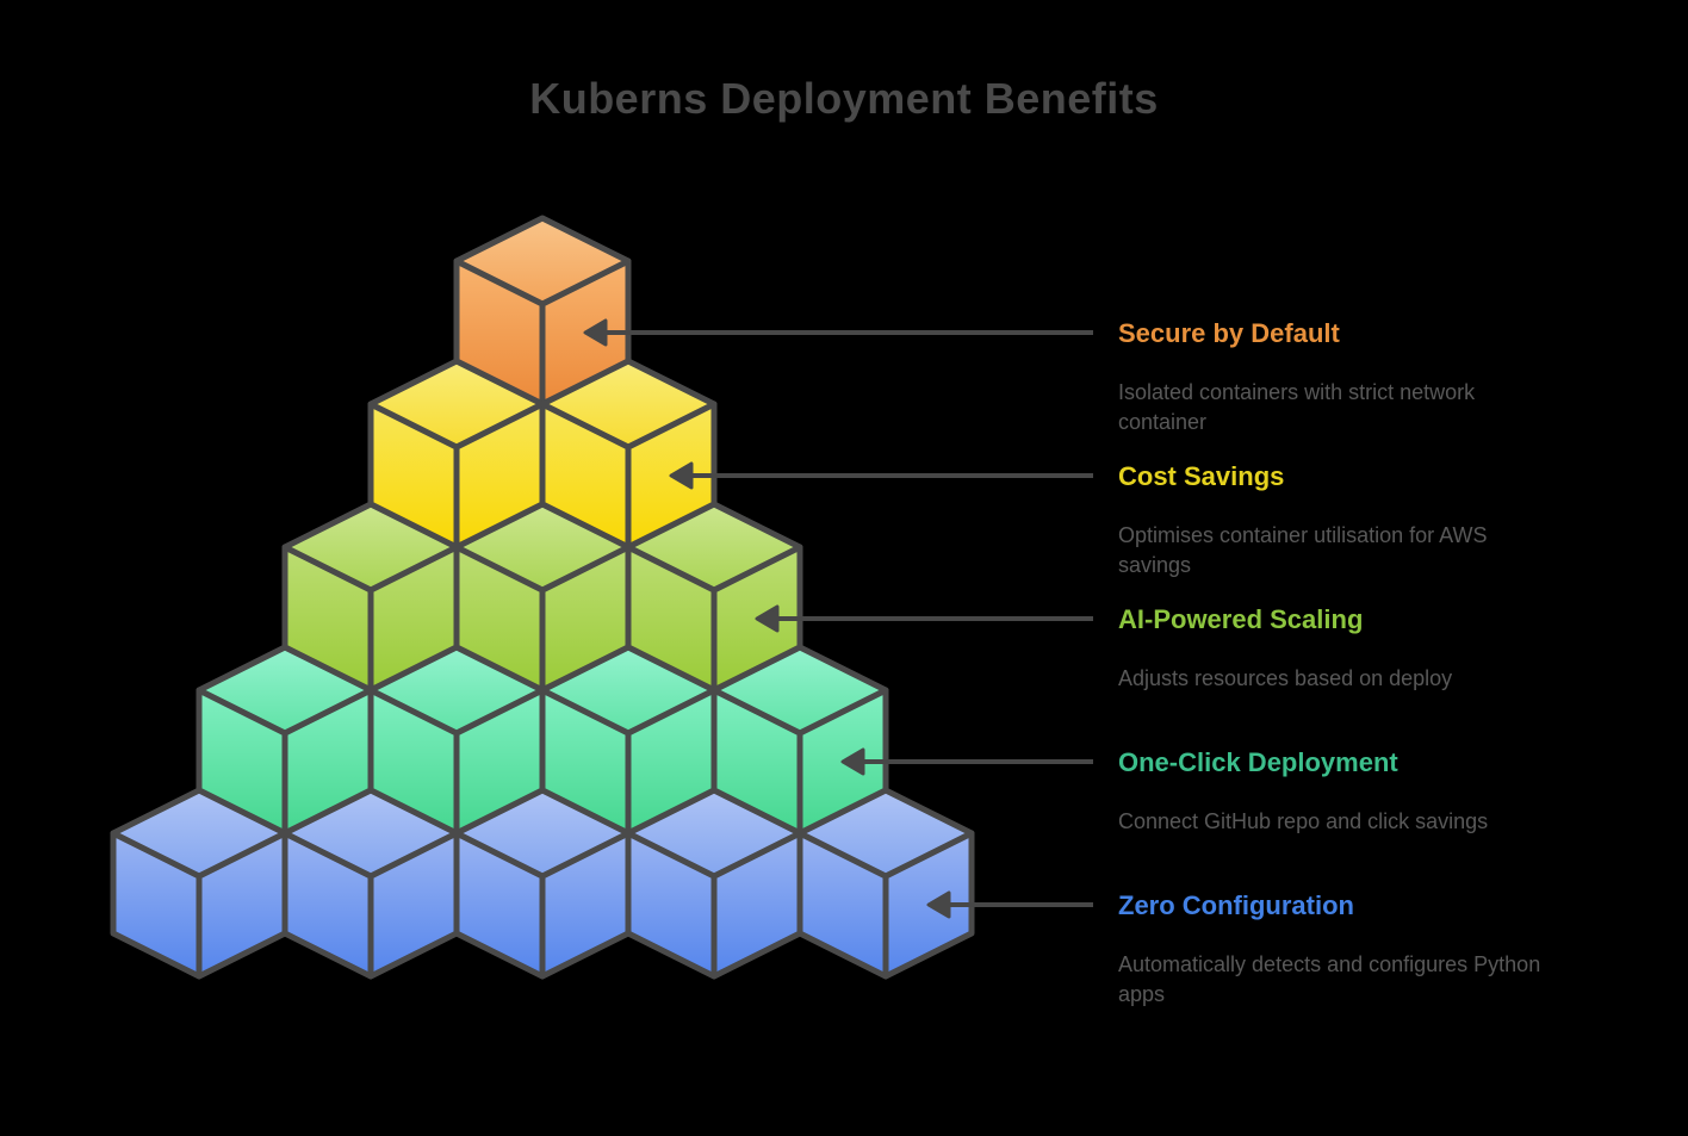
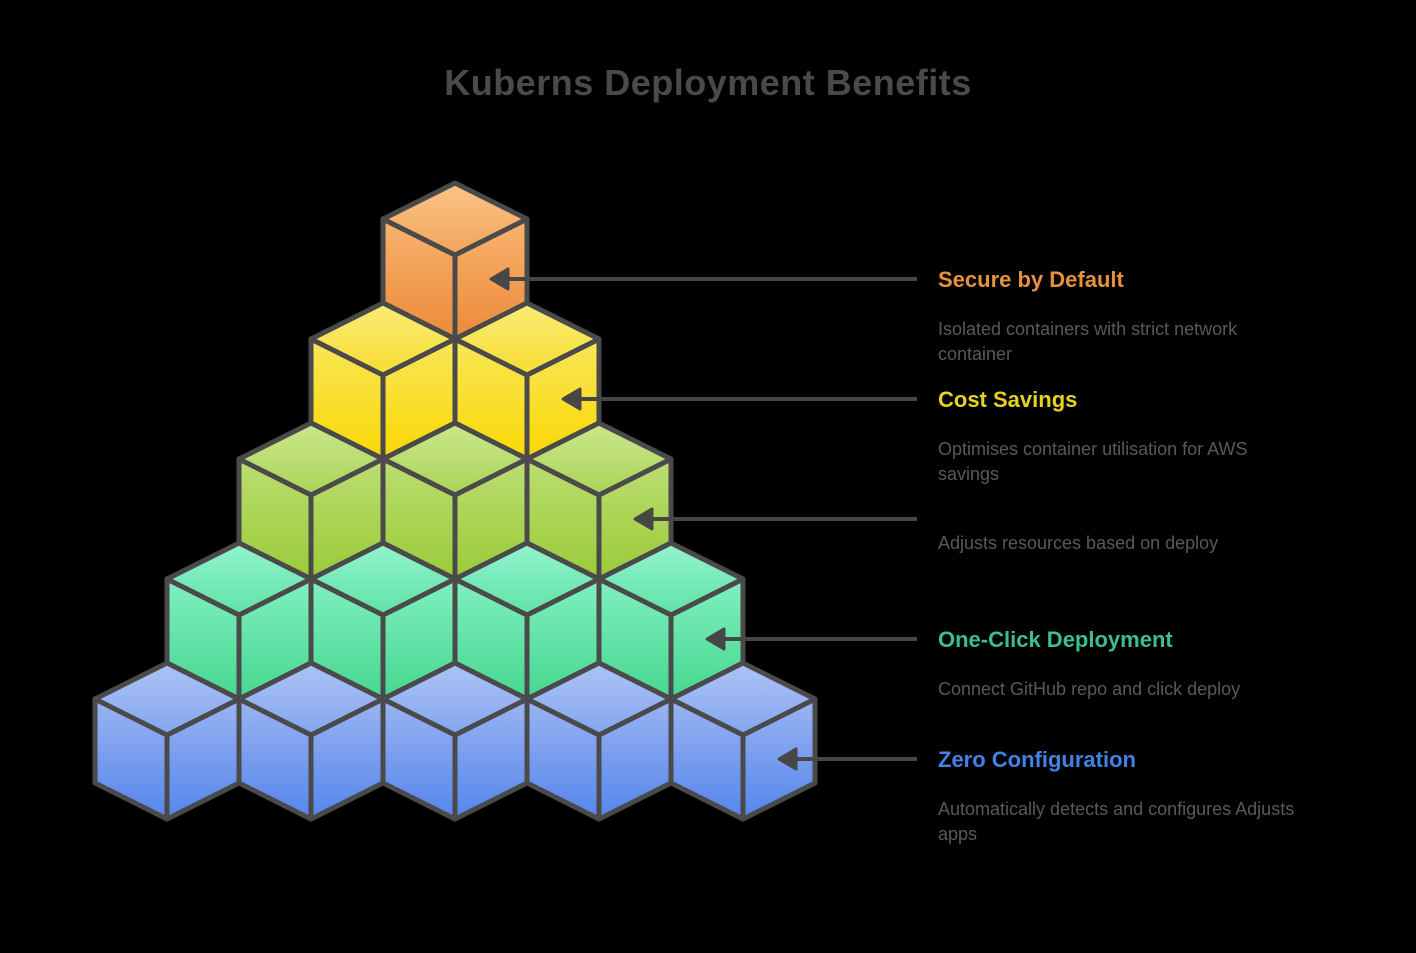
  Kuberns Deployment Benefits
  Secure by Default
  Isolated containers with strict network container
  Cost Savings
  Optimises container utilisation for AWS savings
- AI-Powered Scaling
  Adjusts resources based on deploy
  One-Click Deployment
- Connect GitHub repo and click savings
+ Connect GitHub repo and click deploy
  Zero Configuration
- Automatically detects and configures Python apps
+ Automatically detects and configures Adjusts apps
